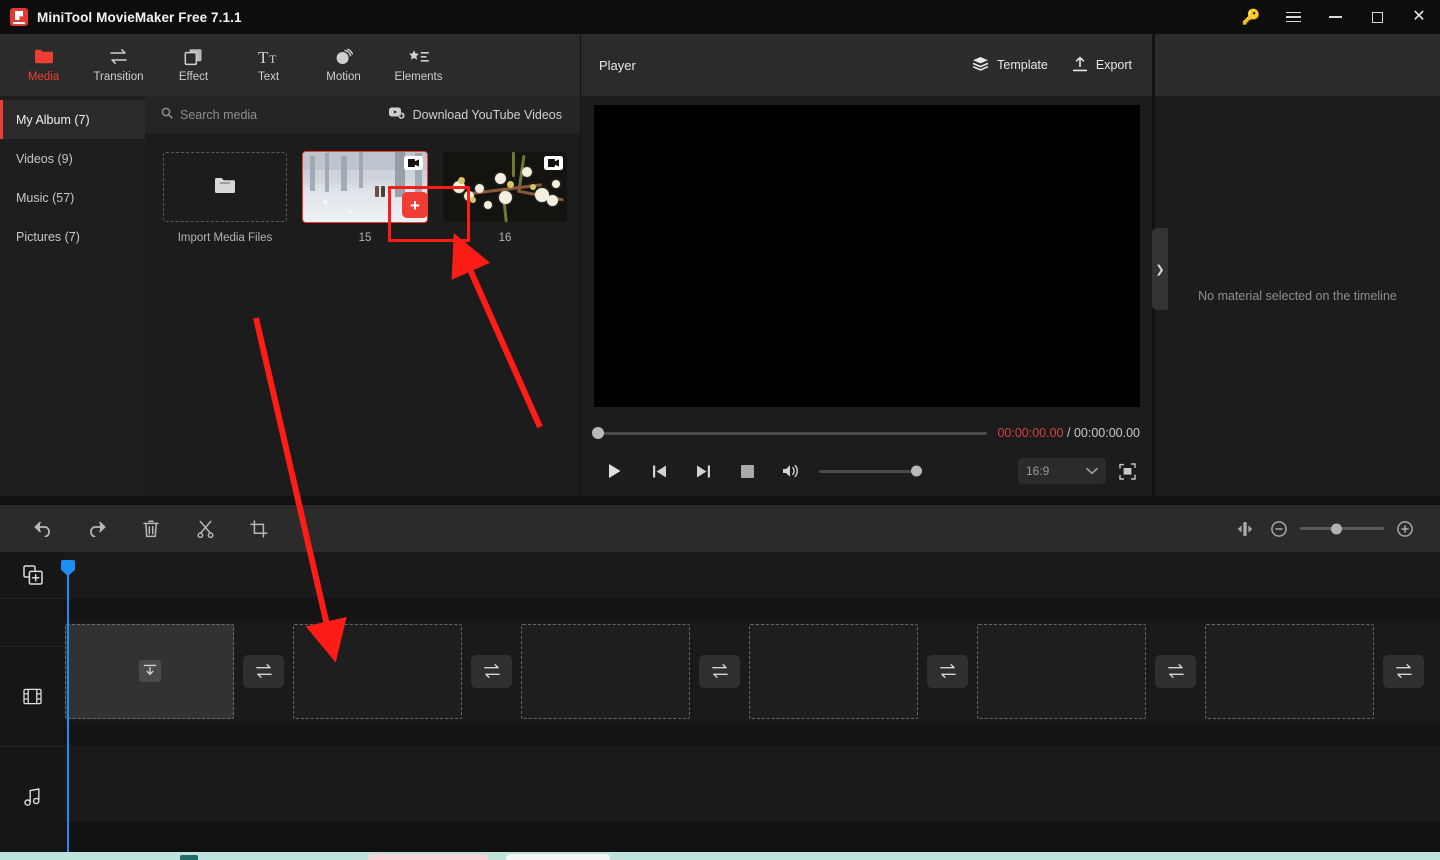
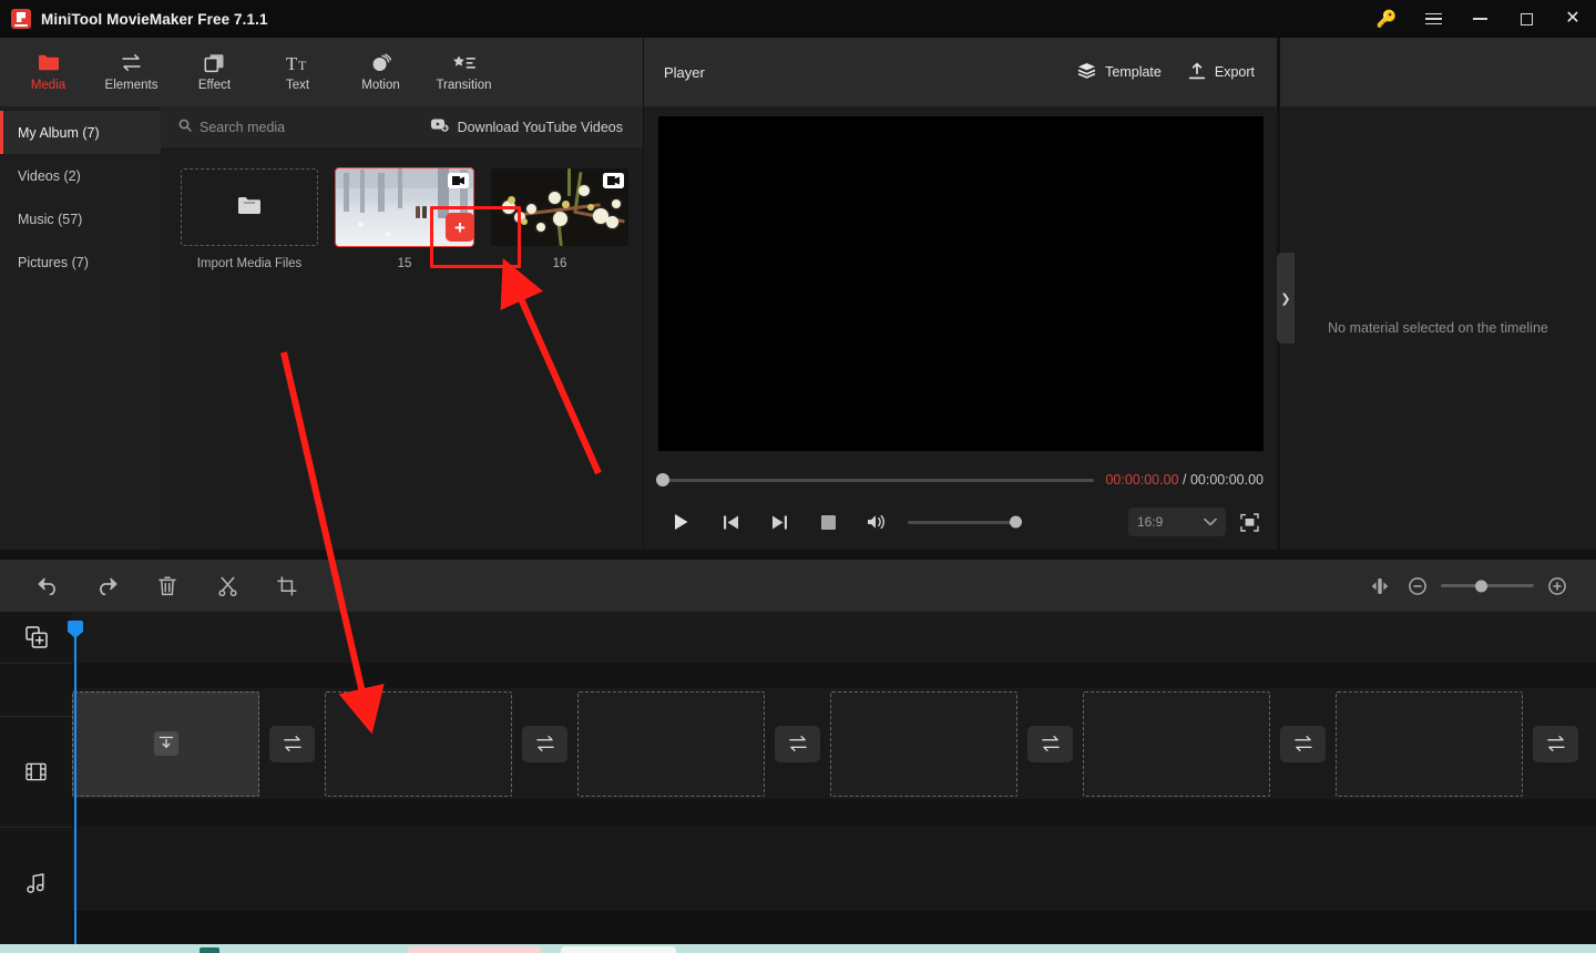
  MiniTool MovieMaker Free 7.1.1
  🔑
  ✕
  Media
- Transition
+ Elements
  Effect
  T
  T
  Text
  Motion
- Elements
+ Transition
  My Album (7)
- Videos (9)
+ Videos (2)
  Music (57)
  Pictures (7)
  Search media
  Download YouTube Videos
  Import Media Files
  15
  16
  Player
  Template
  Export
  00:00:00.00 / 00:00:00.00
  16:9
  No material selected on the timeline
  ❯
  +
